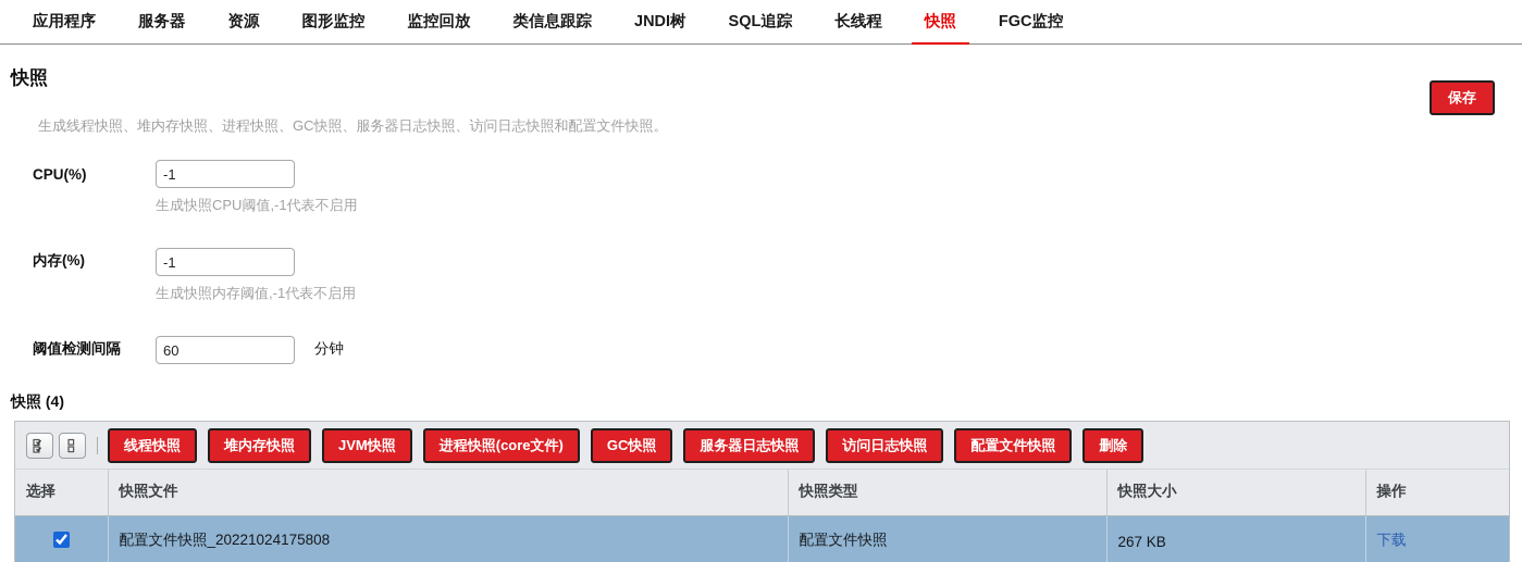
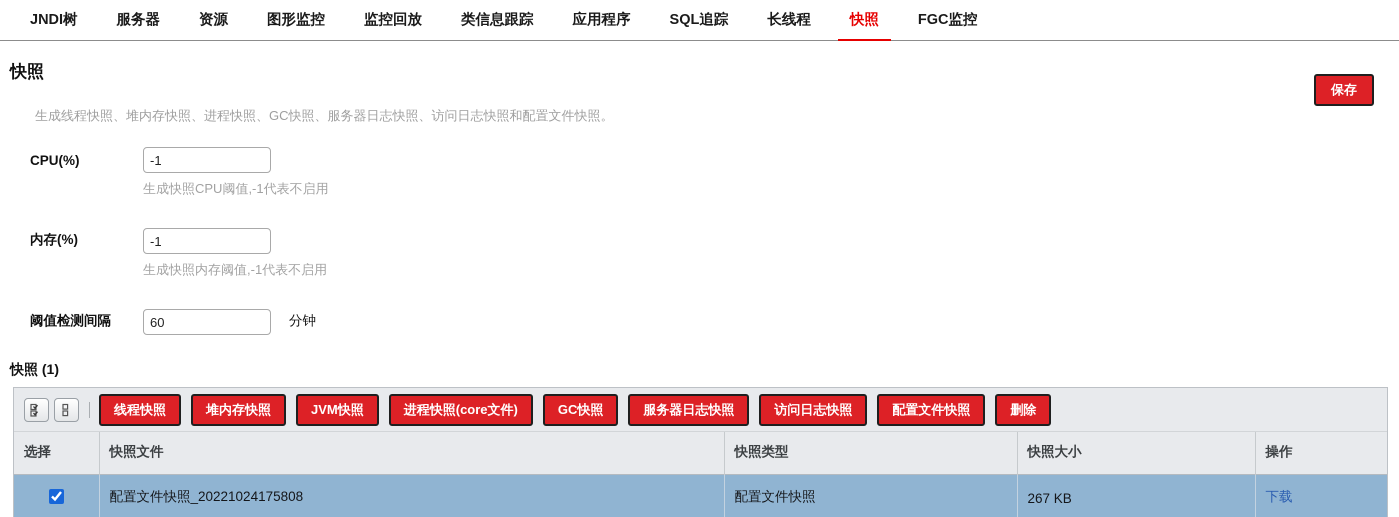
- 应用程序
+ JNDI树
  服务器
  资源
  图形监控
  监控回放
  类信息跟踪
- JNDI树
+ 应用程序
  SQL追踪
  长线程
  快照
  FGC监控
  快照
  保存
  生成线程快照、堆内存快照、进程快照、GC快照、服务器日志快照、访问日志快照和配置文件快照。
  CPU(%)
  -1
  生成快照CPU阈值,-1代表不启用
  内存(%)
  -1
  生成快照内存阈值,-1代表不启用
  阈值检测间隔
  60
  分钟
- 快照 (4)
+ 快照 (1)
  线程快照
  堆内存快照
  JVM快照
  进程快照(core文件)
  GC快照
  服务器日志快照
  访问日志快照
  配置文件快照
  删除
  选择	快照文件	快照类型	快照大小	操作
  	配置文件快照_20221024175808	配置文件快照	267 KB	下载
